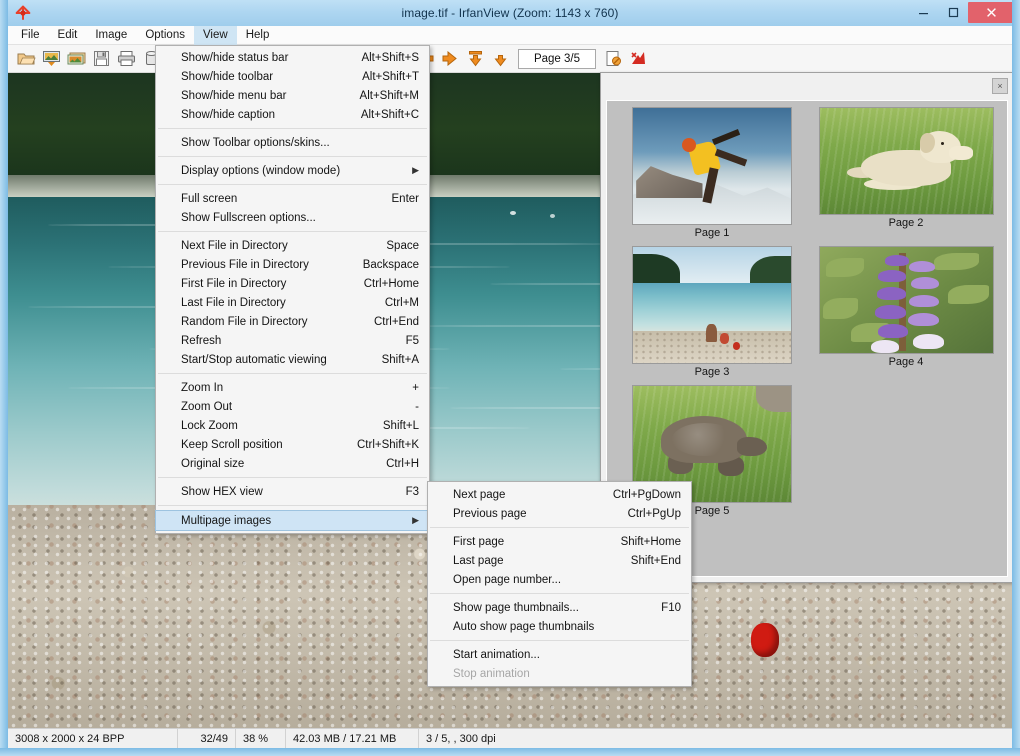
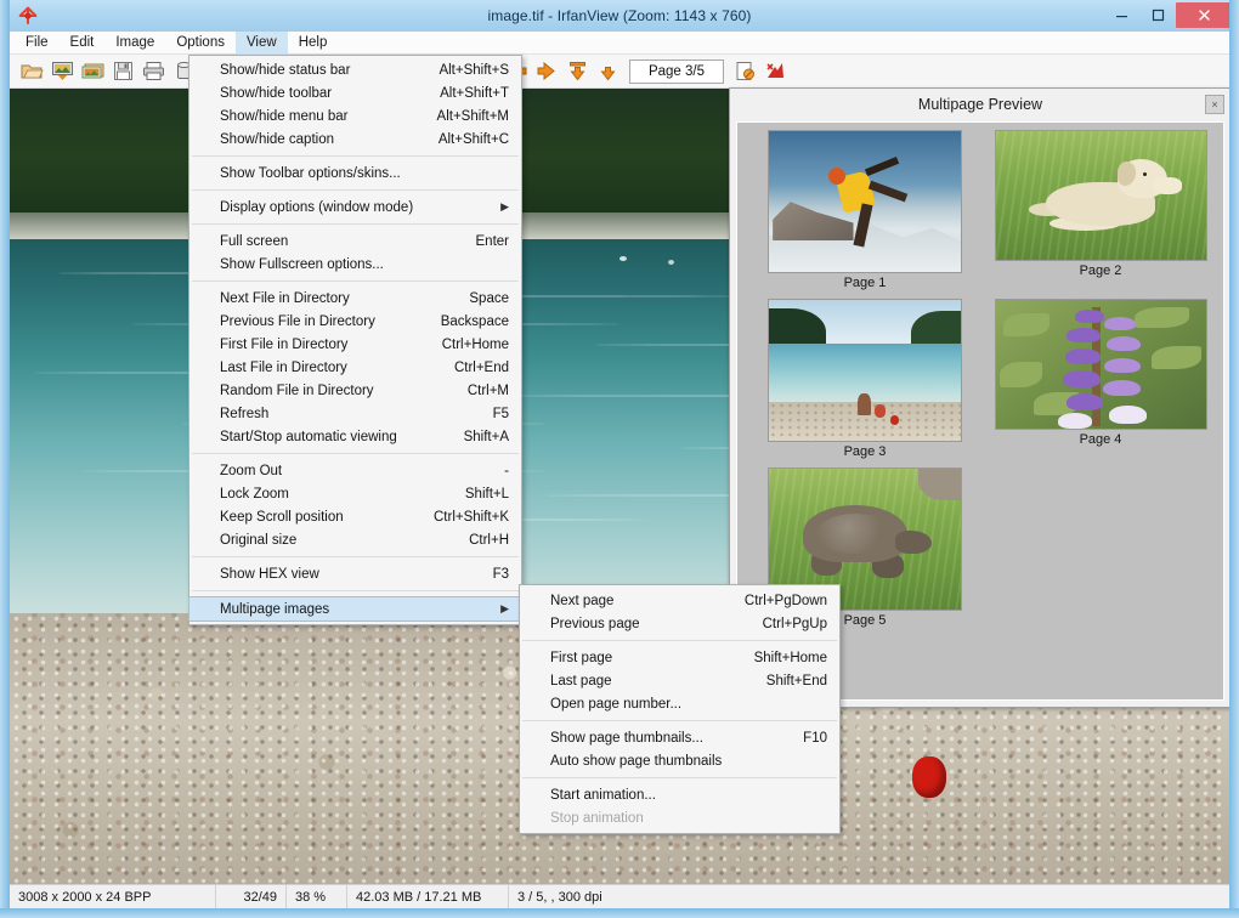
  image.tif - IrfanView (Zoom: 1143 x 760)
  File
  Edit
  Image
  Options
  View
  Help
  Page 3/5
+ Multipage Preview
  ×
  Page 1
  Page 2
  Page 3
  Page 4
  Page 5
  3008 x 2000 x 24 BPP
  32/49
  38 %
  42.03 MB / 17.21 MB
  3 / 5, , 300 dpi
  Show/hide status bar
  Alt+Shift+S
  Show/hide toolbar
  Alt+Shift+T
  Show/hide menu bar
  Alt+Shift+M
  Show/hide caption
  Alt+Shift+C
  Show Toolbar options/skins...
  Display options (window mode)
  ▶
  Full screen
  Enter
  Show Fullscreen options...
  Next File in Directory
  Space
  Previous File in Directory
  Backspace
  First File in Directory
  Ctrl+Home
  Last File in Directory
- Ctrl+M
+ Ctrl+End
  Random File in Directory
- Ctrl+End
+ Ctrl+M
  Refresh
  F5
  Start/Stop automatic viewing
  Shift+A
- Zoom In
- +
  Zoom Out
  -
  Lock Zoom
  Shift+L
  Keep Scroll position
  Ctrl+Shift+K
  Original size
  Ctrl+H
  Show HEX view
  F3
  Multipage images
  ▶
  Next page
  Ctrl+PgDown
  Previous page
  Ctrl+PgUp
  First page
  Shift+Home
  Last page
  Shift+End
  Open page number...
  Show page thumbnails...
  F10
  Auto show page thumbnails
  Start animation...
  Stop animation
